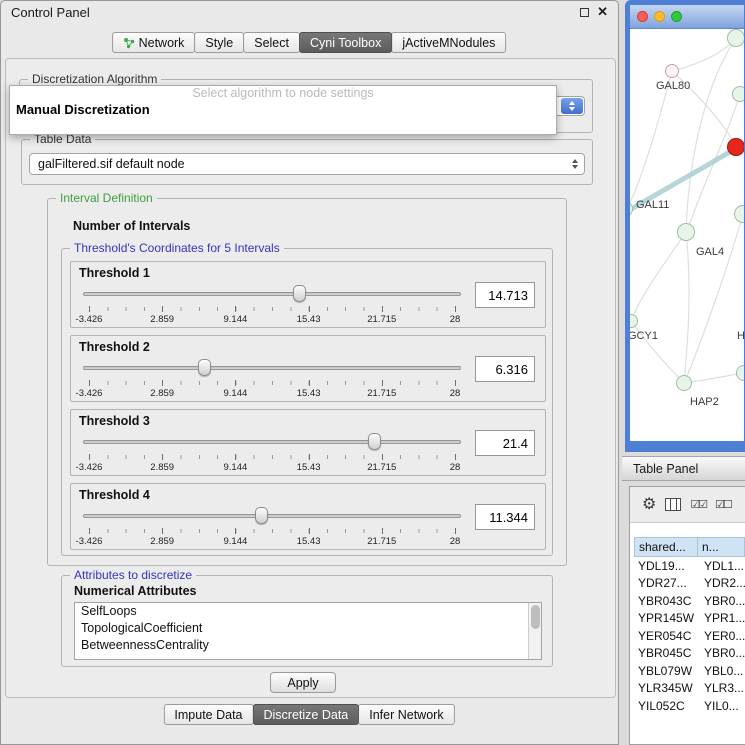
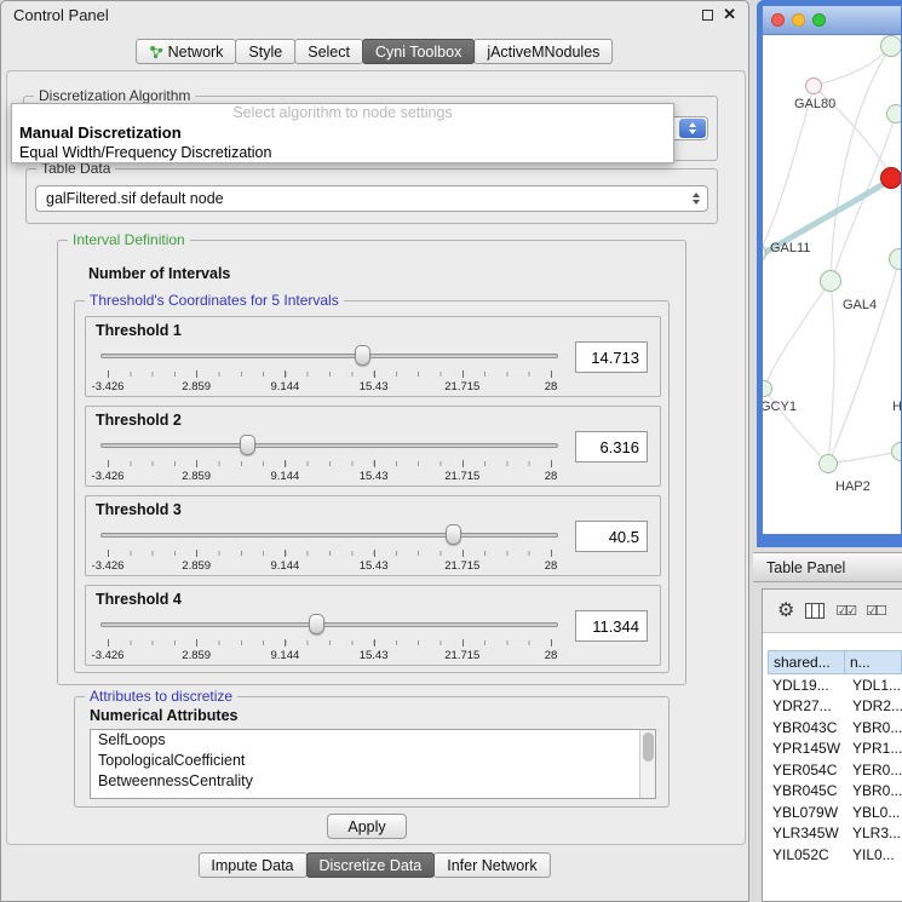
  Control Panel
  ✕
  Network
  Style
  Select
  Cyni Toolbox
  jActiveMNodules
  Discretization Algorithm
  Select algorithm to node settings
  Manual Discretization
+ Equal Width/Frequency Discretization
  Table Data
  galFiltered.sif default node
  Interval Definition
  Number of Intervals
  Threshold's Coordinates for 5 Intervals
  Threshold 1
  -3.426
  2.859
  9.144
  15.43
  21.715
  28
  14.713
  Threshold 2
  -3.426
  2.859
  9.144
  15.43
  21.715
  28
  6.316
  Threshold 3
  -3.426
  2.859
  9.144
  15.43
  21.715
  28
- 21.4
+ 40.5
  Threshold 4
  -3.426
  2.859
  9.144
  15.43
  21.715
  28
  11.344
  Attributes to discretize
  Numerical Attributes
  SelfLoops
  TopologicalCoefficient
  BetweennessCentrality
  Apply
  Impute Data
  Discretize Data
  Infer Network
  GAL80
  GAL11
  GAL4
  GCY1
  H
  HAP2
  Table Panel
  ⚙
  ☑☑
  ☑☐
  shared...
  n...
  YDL19...
  YDL1...
  YDR27...
  YDR2...
  YBR043C
  YBR0...
  YPR145W
  YPR1...
  YER054C
  YER0...
  YBR045C
  YBR0...
  YBL079W
  YBL0...
  YLR345W
  YLR3...
  YIL052C
  YIL0...
